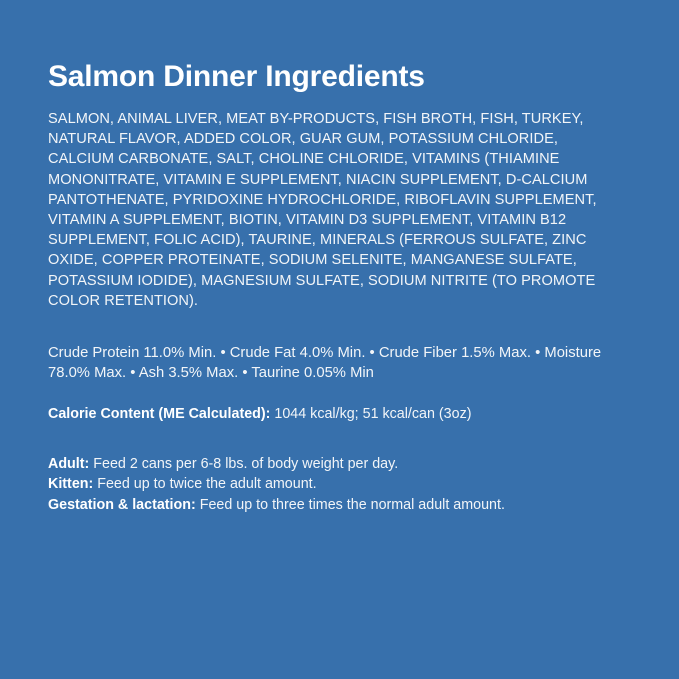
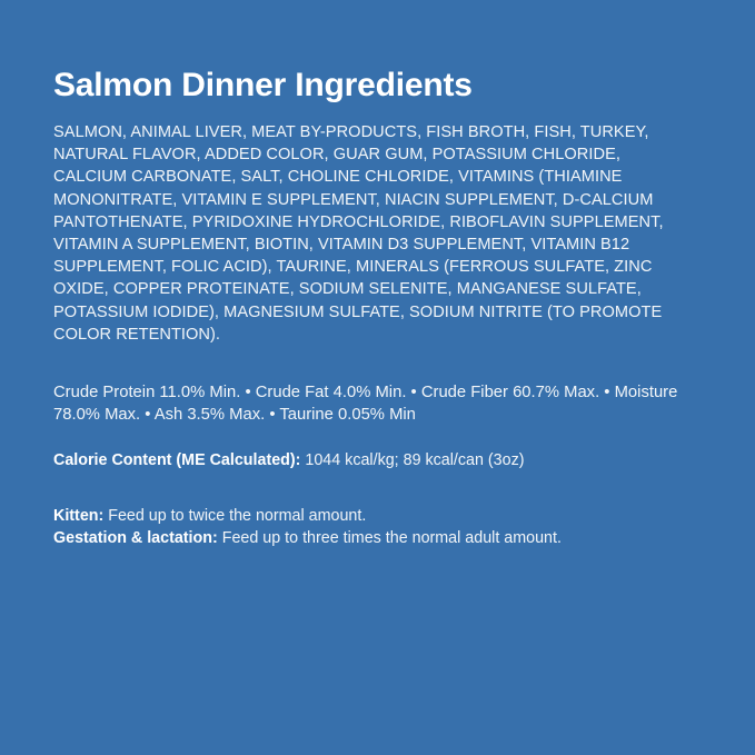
  Salmon Dinner Ingredients
  SALMON, ANIMAL LIVER, MEAT BY-PRODUCTS, FISH BROTH, FISH, TURKEY, NATURAL FLAVOR, ADDED COLOR, GUAR GUM, POTASSIUM CHLORIDE, CALCIUM CARBONATE, SALT, CHOLINE CHLORIDE, VITAMINS (THIAMINE MONONITRATE, VITAMIN E SUPPLEMENT, NIACIN SUPPLEMENT, D-CALCIUM PANTOTHENATE, PYRIDOXINE HYDROCHLORIDE, RIBOFLAVIN SUPPLEMENT, VITAMIN A SUPPLEMENT, BIOTIN, VITAMIN D3 SUPPLEMENT, VITAMIN B12 SUPPLEMENT, FOLIC ACID), TAURINE, MINERALS (FERROUS SULFATE, ZINC OXIDE, COPPER PROTEINATE, SODIUM SELENITE, MANGANESE SULFATE, POTASSIUM IODIDE), MAGNESIUM SULFATE, SODIUM NITRITE (TO PROMOTE COLOR RETENTION).
- Crude Protein 11.0% Min. • Crude Fat 4.0% Min. • Crude Fiber 1.5% Max. • Moisture 78.0% Max. • Ash 3.5% Max. • Taurine 0.05% Min
+ Crude Protein 11.0% Min. • Crude Fat 4.0% Min. • Crude Fiber 60.7% Max. • Moisture 78.0% Max. • Ash 3.5% Max. • Taurine 0.05% Min
- Calorie Content (ME Calculated): 1044 kcal/kg; 51 kcal/can (3oz)
+ Calorie Content (ME Calculated): 1044 kcal/kg; 89 kcal/can (3oz)
- Adult: Feed 2 cans per 6-8 lbs. of body weight per day.
- Kitten: Feed up to twice the adult amount.
+ Kitten: Feed up to twice the normal amount.
  Gestation & lactation: Feed up to three times the normal adult amount.
